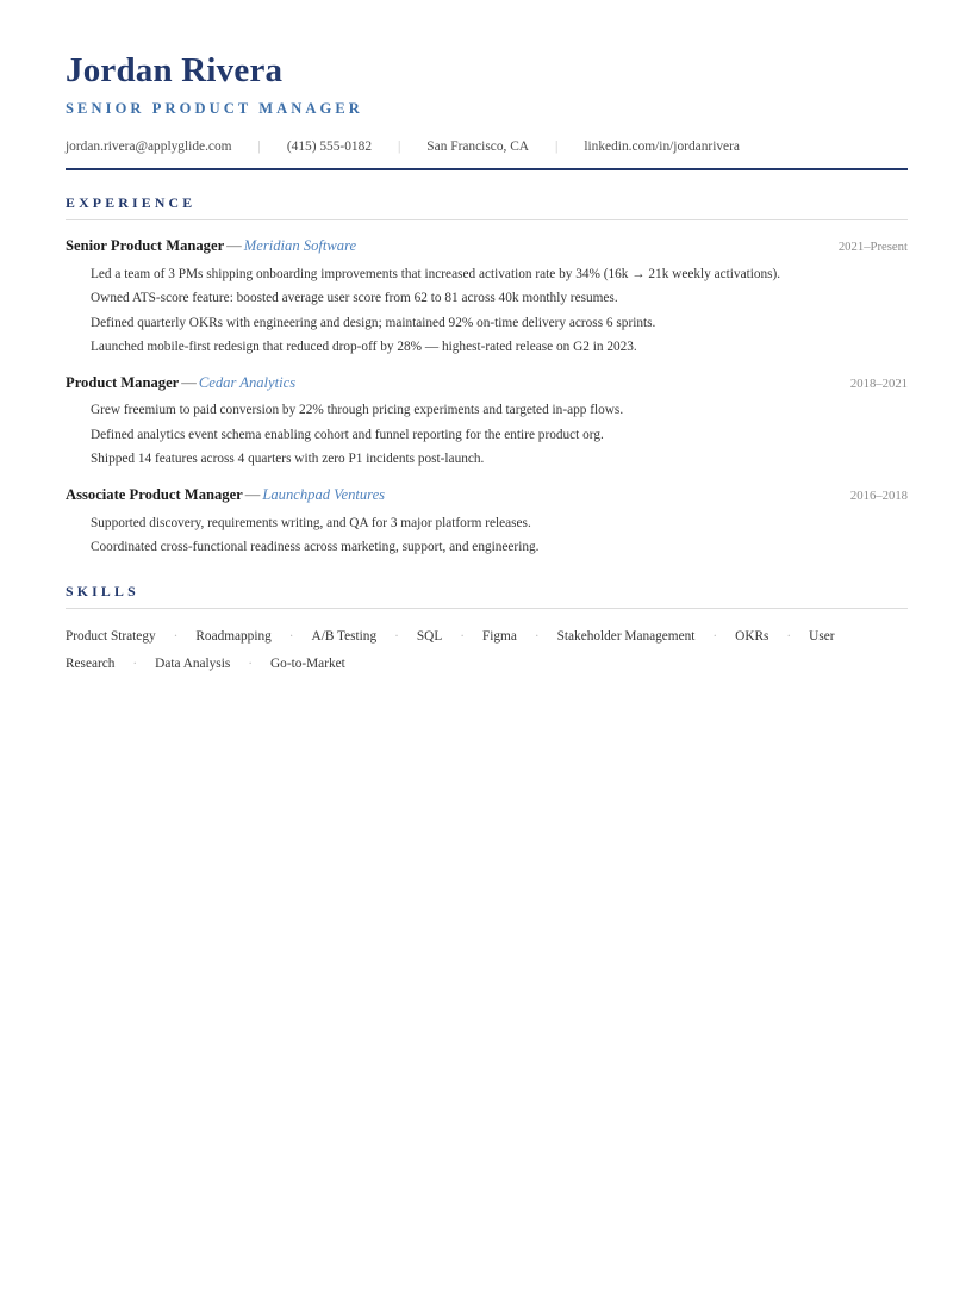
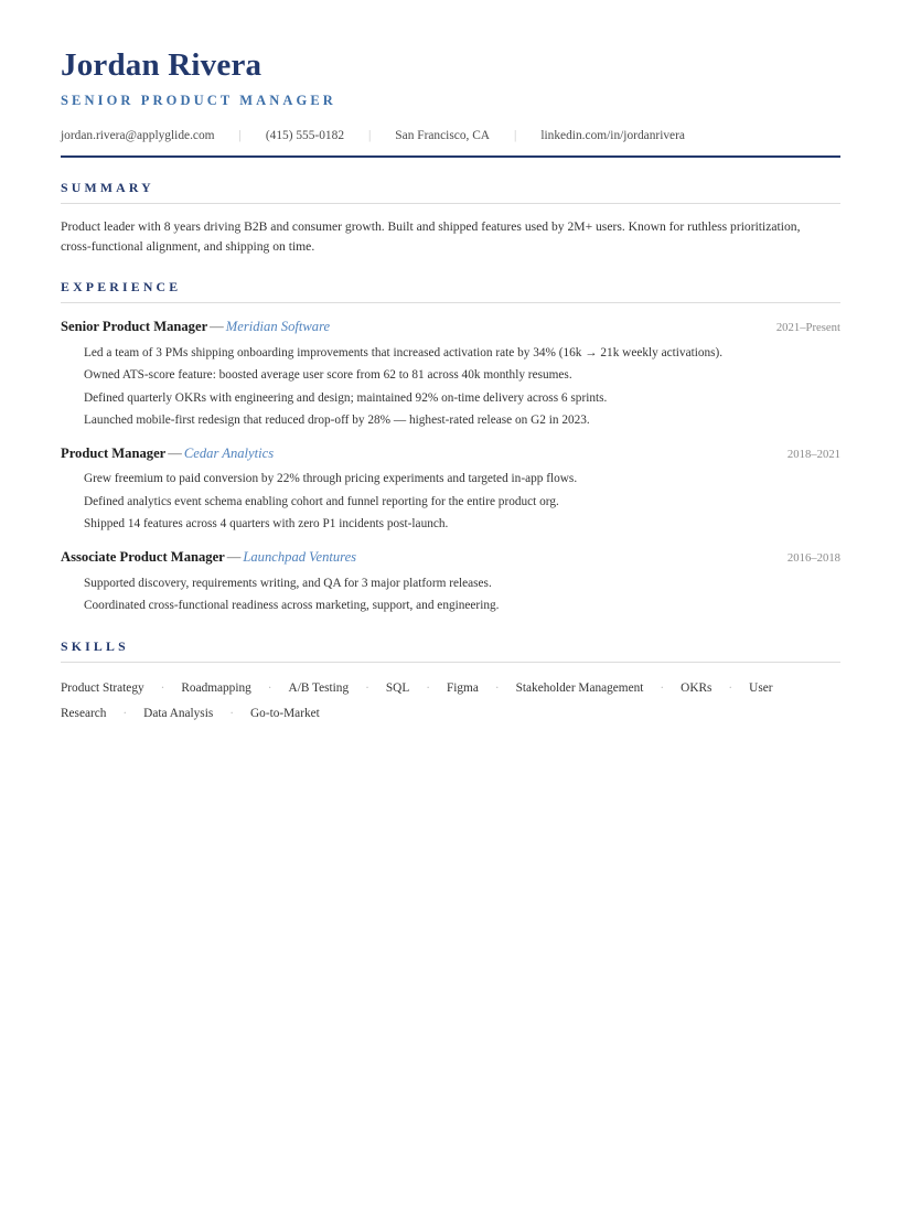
  Jordan Rivera
  SENIOR PRODUCT MANAGER
  jordan.rivera@applyglide.com | (415) 555-0182 | San Francisco, CA | linkedin.com/in/jordanrivera
+ SUMMARY
+ Product leader with 8 years driving B2B and consumer growth. Built and shipped features used by 2M+ users. Known for ruthless prioritization, cross-functional alignment, and shipping on time.
  EXPERIENCE
  Senior Product Manager — Meridian Software
  2021–Present
  Led a team of 3 PMs shipping onboarding improvements that increased activation rate by 34% (16k → 21k weekly activations).
  Owned ATS-score feature: boosted average user score from 62 to 81 across 40k monthly resumes.
  Defined quarterly OKRs with engineering and design; maintained 92% on-time delivery across 6 sprints.
  Launched mobile-first redesign that reduced drop-off by 28% — highest-rated release on G2 in 2023.
  Product Manager — Cedar Analytics
  2018–2021
  Grew freemium to paid conversion by 22% through pricing experiments and targeted in-app flows.
  Defined analytics event schema enabling cohort and funnel reporting for the entire product org.
  Shipped 14 features across 4 quarters with zero P1 incidents post-launch.
  Associate Product Manager — Launchpad Ventures
  2016–2018
  Supported discovery, requirements writing, and QA for 3 major platform releases.
  Coordinated cross-functional readiness across marketing, support, and engineering.
  SKILLS
  Product Strategy · Roadmapping · A/B Testing · SQL · Figma · Stakeholder Management · OKRs · User Research · Data Analysis · Go-to-Market
